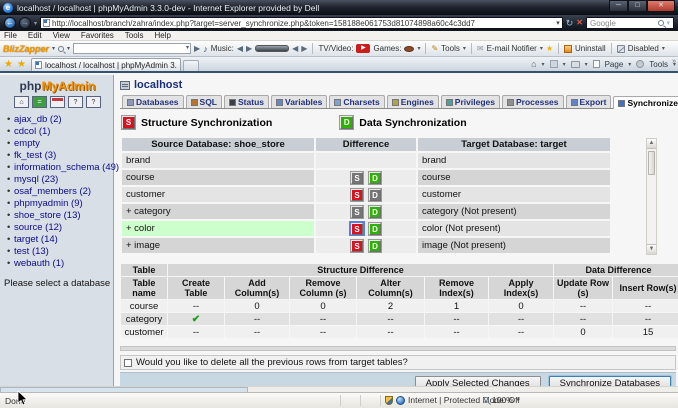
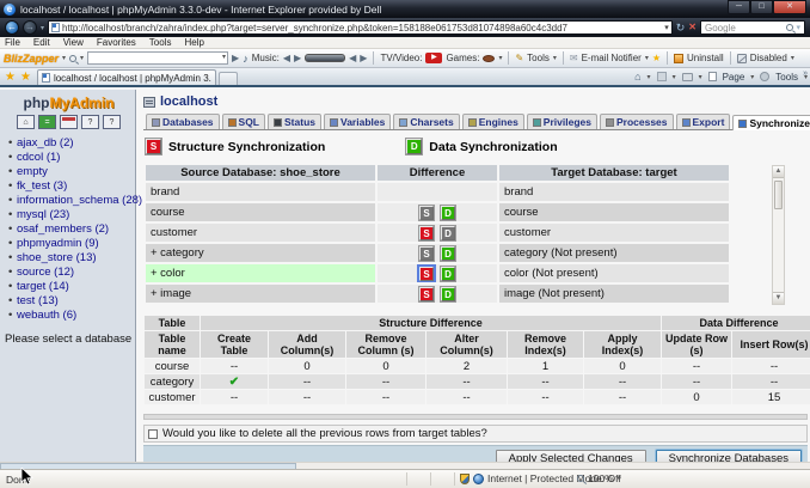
  e
  localhost / localhost | phpMyAdmin 3.3.0-dev - Internet Explorer provided by Dell
  ←
  →
  http://localhost/branch/zahra/index.php?target=server_synchronize.php&token=158188e061753d81074898a60c4c3dd7
  ↻
  ✕
  Google
  File
  Edit
  View
  Favorites
  Tools
  Help
  BlizZapper
  ▶
  ♪
  Music:
  ◀
  ▶
  ◀
  ▶
  TV/Video:
  Games:
  ✎
  Tools
  ✉
  E-mail Notifier
  ★
  Uninstall
  Disabled
  ★
  ★
  localhost / localhost | phpMyAdmin 3.
  ⌂
  Page
  Tools
  phpMyAdmin
  ajax_db (2)
  cdcol (1)
  empty
  fk_test (3)
- information_schema (49)
+ information_schema (28)
  mysql (23)
  osaf_members (2)
  phpmyadmin (9)
  shoe_store (13)
  source (12)
  target (14)
  test (13)
- webauth (1)
+ webauth (6)
  Please select a database
  localhost
  Databases
  SQL
  Status
  Variables
  Charsets
  Engines
  Privileges
  Processes
  Export
  Synchronize
  S
  Structure Synchronization
  D
  Data Synchronization
  Source Database: shoe_store	Difference	Target Database: target
  brand		brand
  course	S D	course
  customer	S D	customer
  + category	S D	category (Not present)
  + color	S D	color (Not present)
  + image	S D	image (Not present)
  Table	Structure Difference	Data Difference
  Table name	Create Table	Add Column(s)	Remove Column (s)	Alter Column(s)	Remove Index(s)	Apply Index(s)	Update Row (s)	Insert Row(s)
  course	--	0	0	2	1	0	--	--
  category	✔	--	--	--	--	--	--	--
  customer	--	--	--	--	--	--	0	15
  Would you like to delete all the previous rows from target tables?
  Apply Selected Changes
  Synchronize Databases
  Internet | Protectedode: Off
  100%
